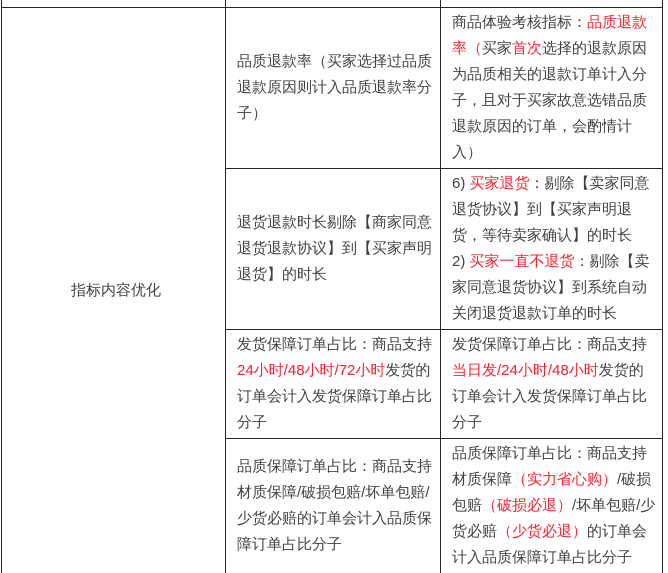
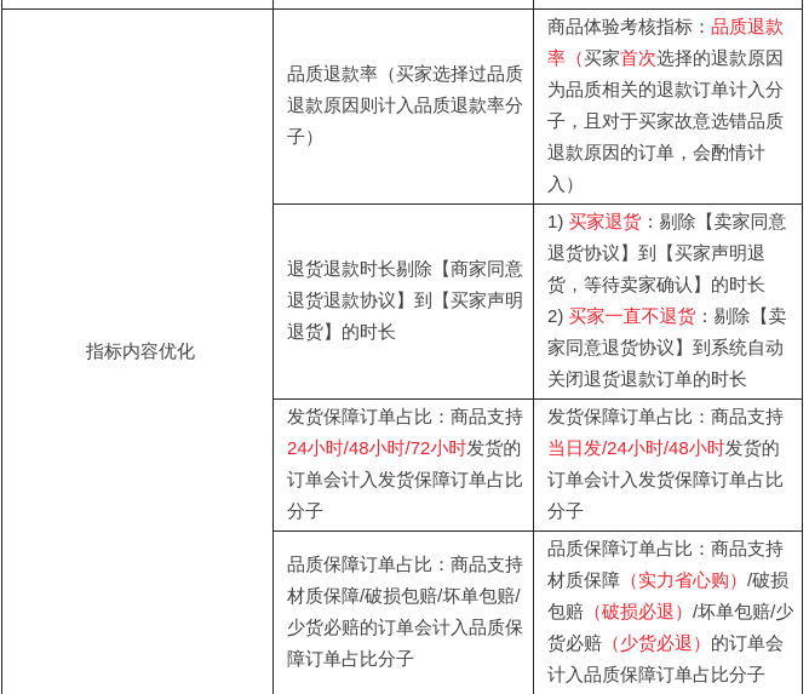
  指标内容优化	品质退款率（买家选择过品质退款原因则计入品质退款率分子）	商品体验考核指标：品质退款率（买家首次选择的退款原因为品质相关的退款订单计入分子，且对于买家故意选错品质退款原因的订单，会酌情计入）
- 退货退款时长剔除【商家同意退货退款协议】到【买家声明退货】的时长	6) 买家退货：剔除【卖家同意退货协议】到【买家声明退货，等待卖家确认】的时长 2) 买家一直不退货：剔除【卖家同意退货协议】到系统自动关闭退货退款订单的时长
+ 退货退款时长剔除【商家同意退货退款协议】到【买家声明退货】的时长	1) 买家退货：剔除【卖家同意退货协议】到【买家声明退货，等待卖家确认】的时长 2) 买家一直不退货：剔除【卖家同意退货协议】到系统自动关闭退货退款订单的时长
  发货保障订单占比：商品支持24小时/48小时/72小时发货的订单会计入发货保障订单占比分子	发货保障订单占比：商品支持当日发/24小时/48小时发货的订单会计入发货保障订单占比分子
  品质保障订单占比：商品支持材质保障/破损包赔/坏单包赔/少货必赔的订单会计入品质保障订单占比分子	品质保障订单占比：商品支持材质保障（实力省心购）/破损包赔（破损必退）/坏单包赔/少货必赔（少货必退）的订单会计入品质保障订单占比分子
